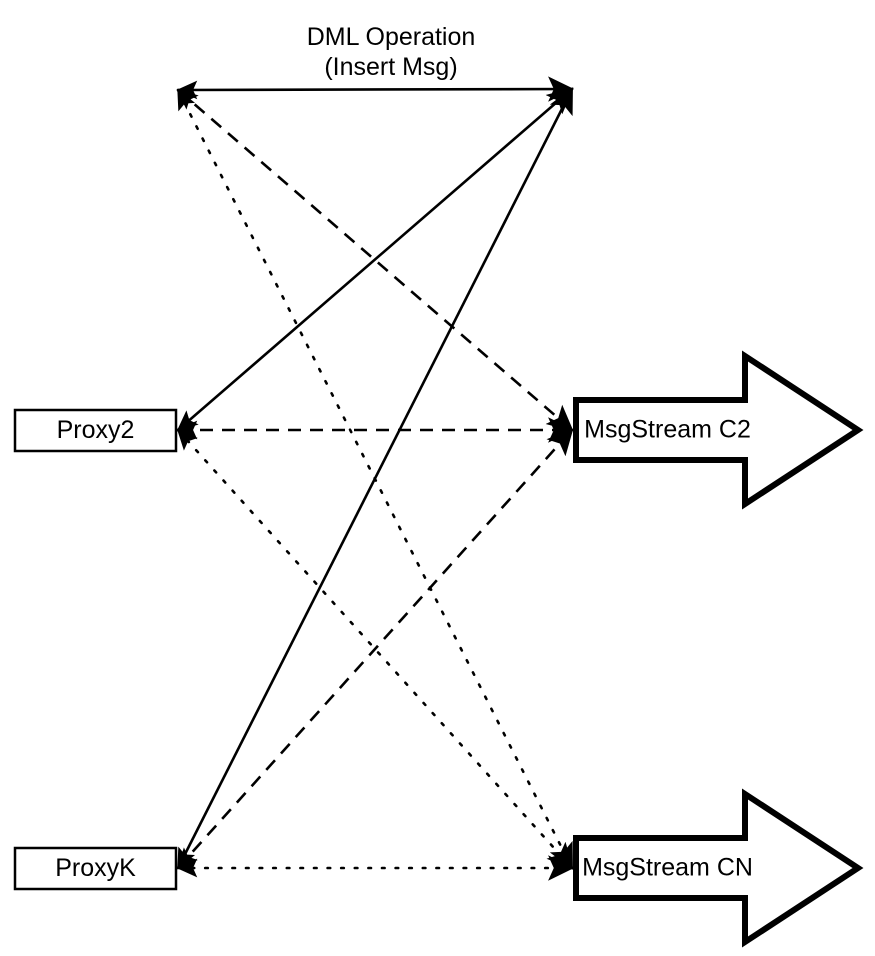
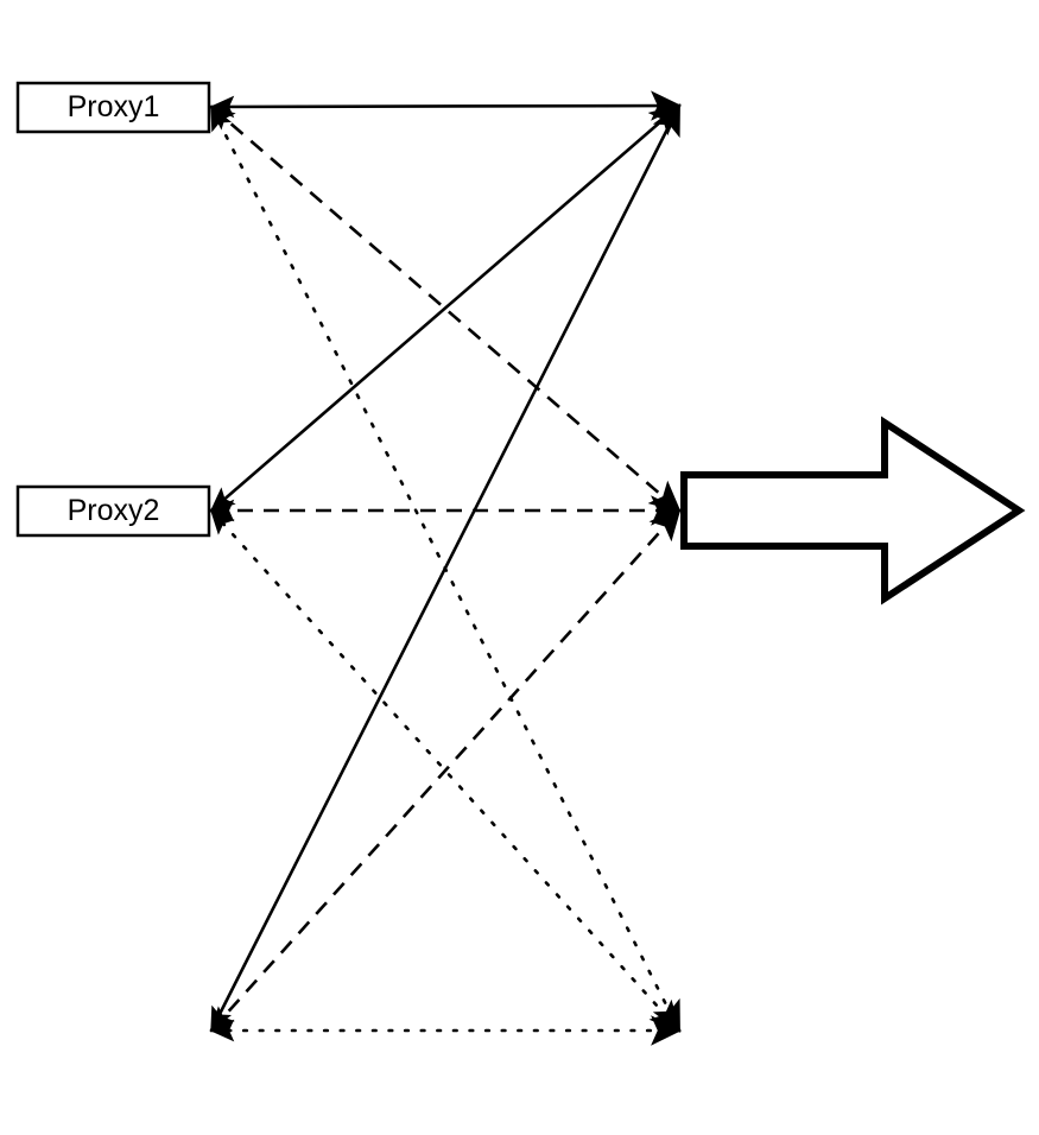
+ Proxy1
  Proxy2
- ProxyK
- MsgStream C2
- MsgStream CN
- DML Operation
- (Insert Msg)
